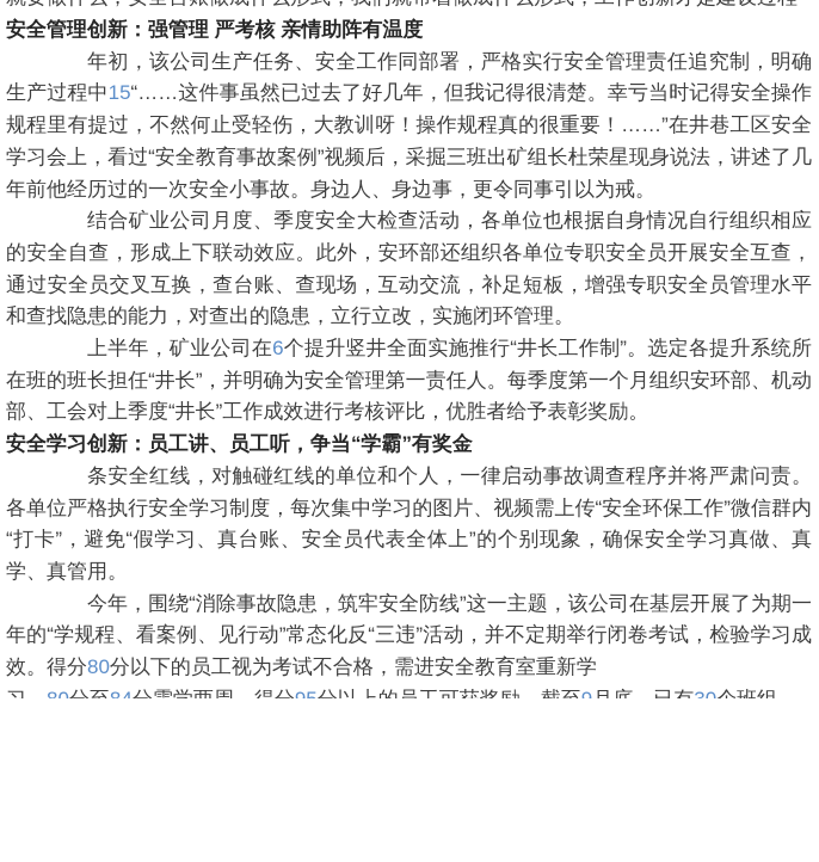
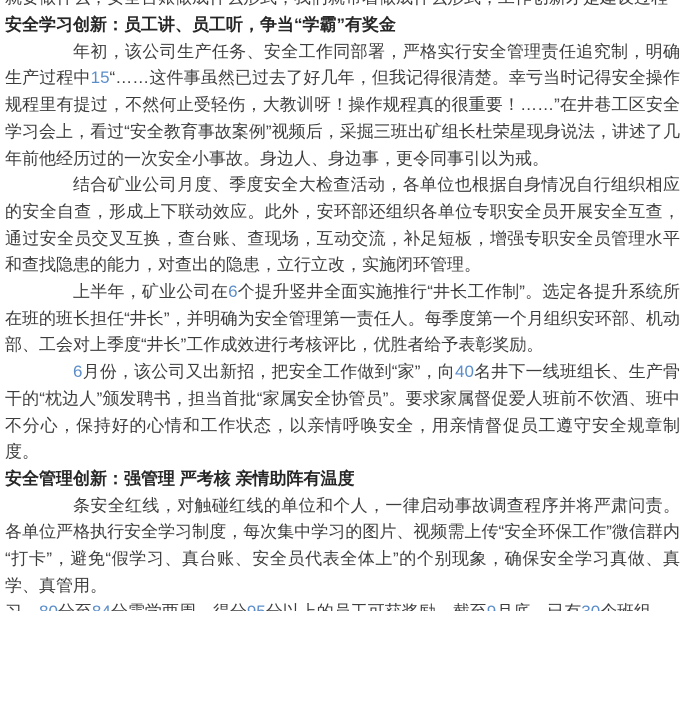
- 安全管理创新：强管理 严考核 亲情助阵有温度
+ 安全学习创新：员工讲、员工听，争当“学霸”有奖金
  年初，该公司生产任务、安全工作同部署，严格实行安全管理责任追究制，明确生产过程中15“……这件事虽然已过去了好几年，但我记得很清楚。幸亏当时记得安全操作规程里有提过，不然何止受轻伤，大教训呀！操作规程真的很重要！……”在井巷工区安全学习会上，看过“安全教育事故案例”视频后，采掘三班出矿组长杜荣星现身说法，讲述了几年前他经历过的一次安全小事故。身边人、身边事，更令同事引以为戒。
  结合矿业公司月度、季度安全大检查活动，各单位也根据自身情况自行组织相应的安全自查，形成上下联动效应。此外，安环部还组织各单位专职安全员开展安全互查，通过安全员交叉互换，查台账、查现场，互动交流，补足短板，增强专职安全员管理水平和查找隐患的能力，对查出的隐患，立行立改，实施闭环管理。
  上半年，矿业公司在6个提升竖井全面实施推行“井长工作制”。选定各提升系统所在班的班长担任“井长”，并明确为安全管理第一责任人。每季度第一个月组织安环部、机动部、工会对上季度“井长”工作成效进行考核评比，优胜者给予表彰奖励。
+ 6月份，该公司又出新招，把安全工作做到“家”，向40名井下一线班组长、生产骨干的“枕边人”颁发聘书，担当首批“家属安全协管员”。要求家属督促爱人班前不饮酒、班中不分心，保持好的心情和工作状态，以亲情呼唤安全，用亲情督促员工遵守安全规章制度。
- 安全学习创新：员工讲、员工听，争当“学霸”有奖金
+ 安全管理创新：强管理 严考核 亲情助阵有温度
  条安全红线，对触碰红线的单位和个人，一律启动事故调查程序并将严肃问责。各单位严格执行安全学习制度，每次集中学习的图片、视频需上传“安全环保工作”微信群内“打卡”，避免“假学习、真台账、安全员代表全体上”的个别现象，确保安全学习真做、真学、真管用。
- 今年，围绕“消除事故隐患，筑牢安全防线”这一主题，该公司在基层开展了为期一年的“学规程、看案例、见行动”常态化反“三违”活动，并不定期举行闭卷考试，检验学习成效。得分80分以下的员工视为考试不合格，需进安全教育室重新学
